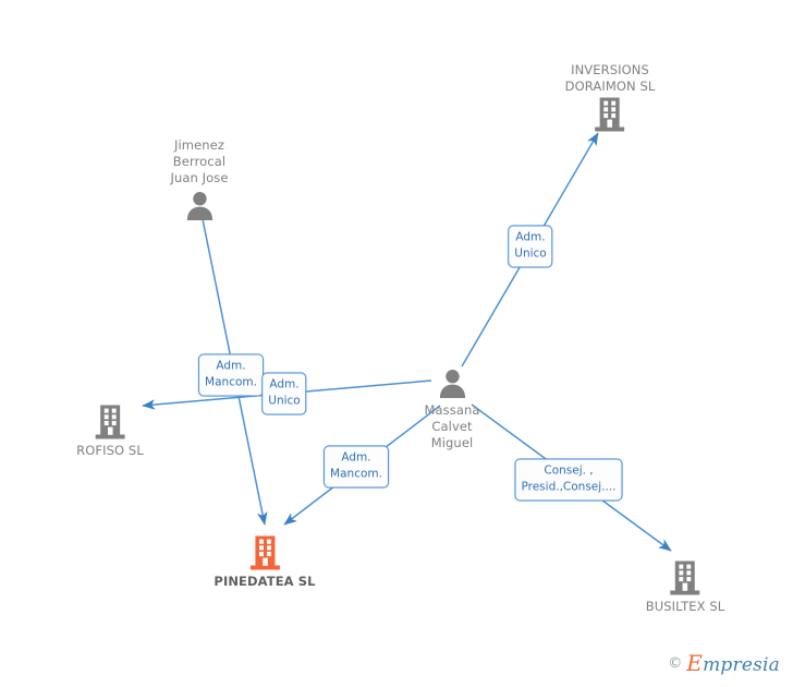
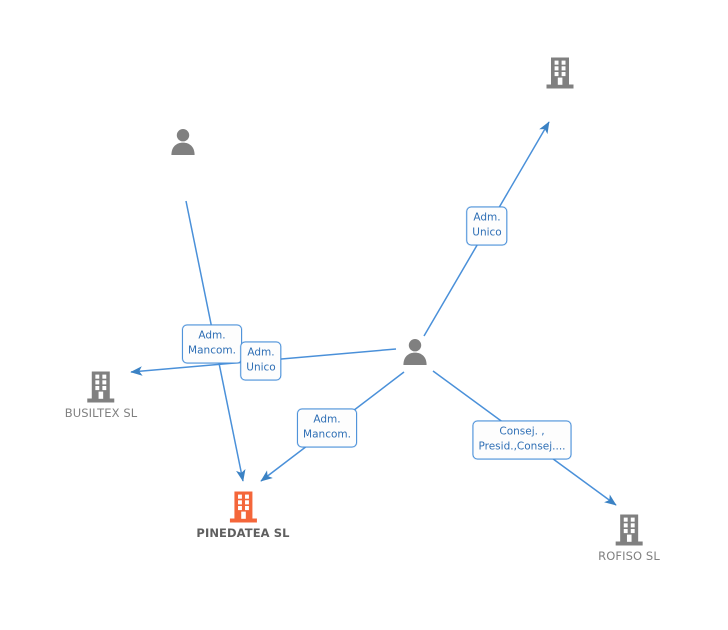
- Jimenez
- Berrocal
- Juan Jose
- Massana
- Calvet
- Miguel
- INVERSIONS
- DORAIMON SL
- ROFISO SL
+ BUSILTEX SL
  PINEDATEA SL
- BUSILTEX SL
+ ROFISO SL
  Adm.
  Unico
  Adm.
  Mancom.
  Adm.
  Unico
  Adm.
  Mancom.
  Consej. ,
  Presid.,Consej....
- ©
- Empresia
